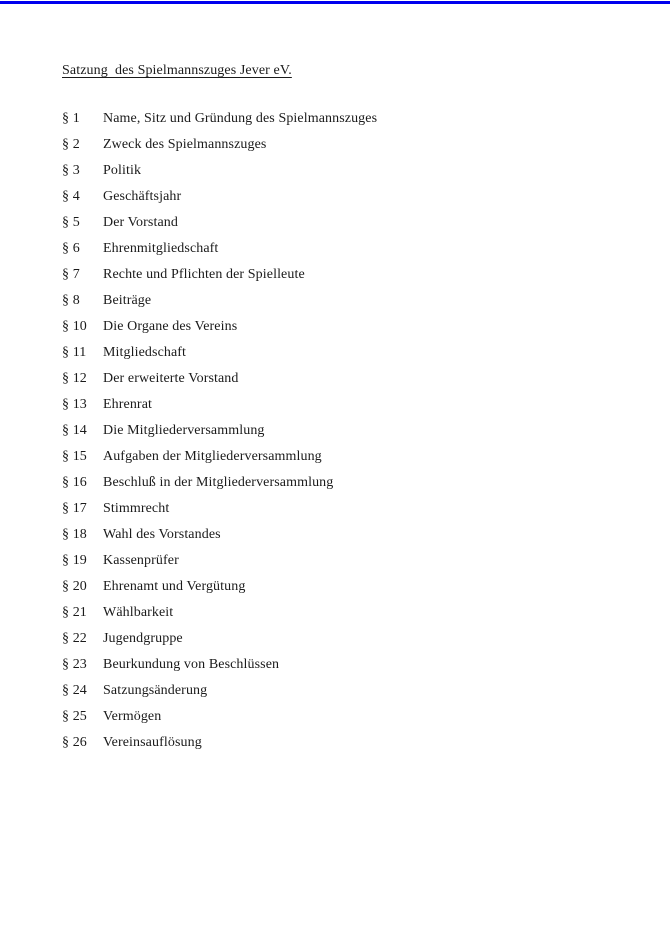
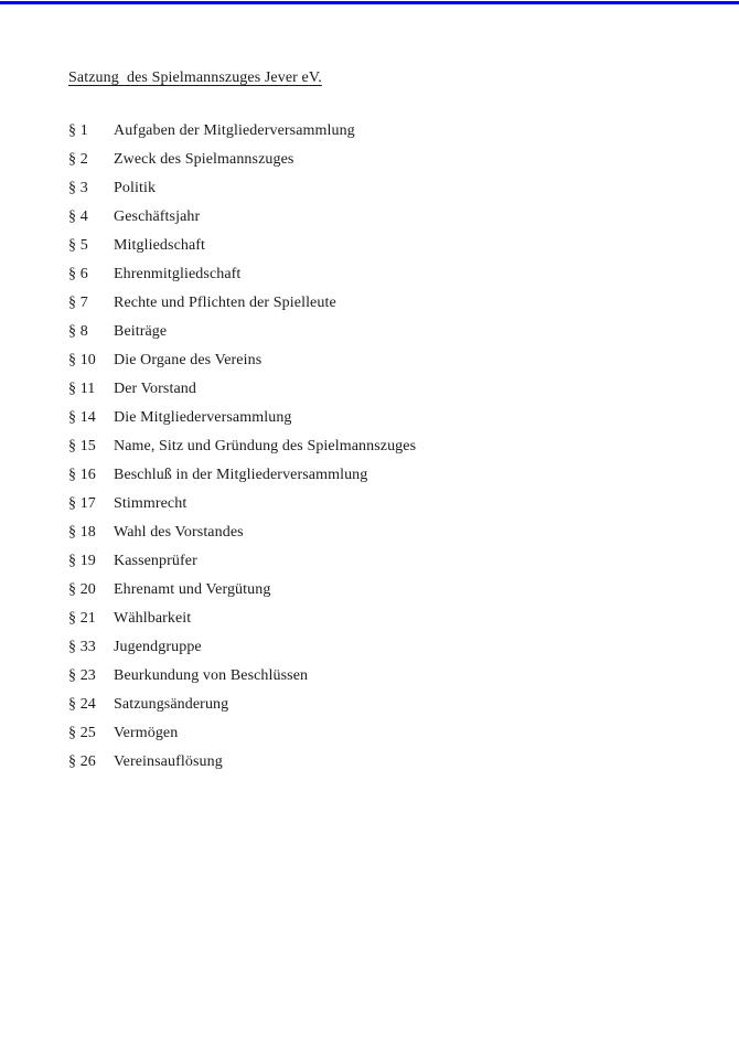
  Satzung des Spielmannszuges Jever eV.
  § 1
- Name, Sitz und Gründung des Spielmannszuges
+ Aufgaben der Mitgliederversammlung
  § 2
  Zweck des Spielmannszuges
  § 3
  Politik
  § 4
  Geschäftsjahr
  § 5
- Der Vorstand
+ Mitgliedschaft
  § 6
  Ehrenmitgliedschaft
  § 7
  Rechte und Pflichten der Spielleute
  § 8
  Beiträge
  § 10
  Die Organe des Vereins
  § 11
- Mitgliedschaft
+ Der Vorstand
- § 12
- Der erweiterte Vorstand
- § 13
- Ehrenrat
  § 14
  Die Mitgliederversammlung
  § 15
- Aufgaben der Mitgliederversammlung
+ Name, Sitz und Gründung des Spielmannszuges
  § 16
  Beschluß in der Mitgliederversammlung
  § 17
  Stimmrecht
  § 18
  Wahl des Vorstandes
  § 19
  Kassenprüfer
  § 20
  Ehrenamt und Vergütung
  § 21
  Wählbarkeit
- § 22
+ § 33
  Jugendgruppe
  § 23
  Beurkundung von Beschlüssen
  § 24
  Satzungsänderung
  § 25
  Vermögen
  § 26
  Vereinsauflösung
